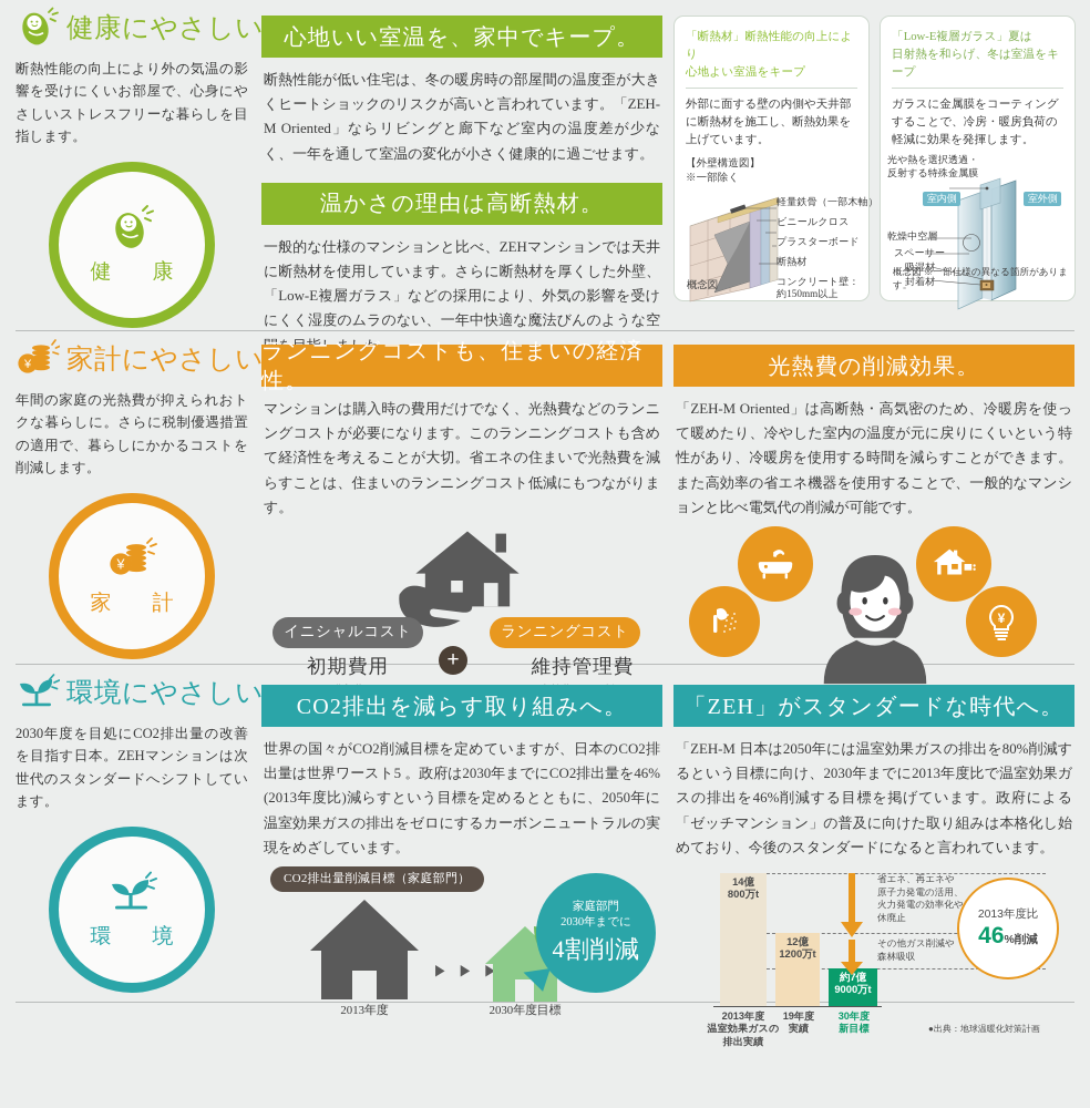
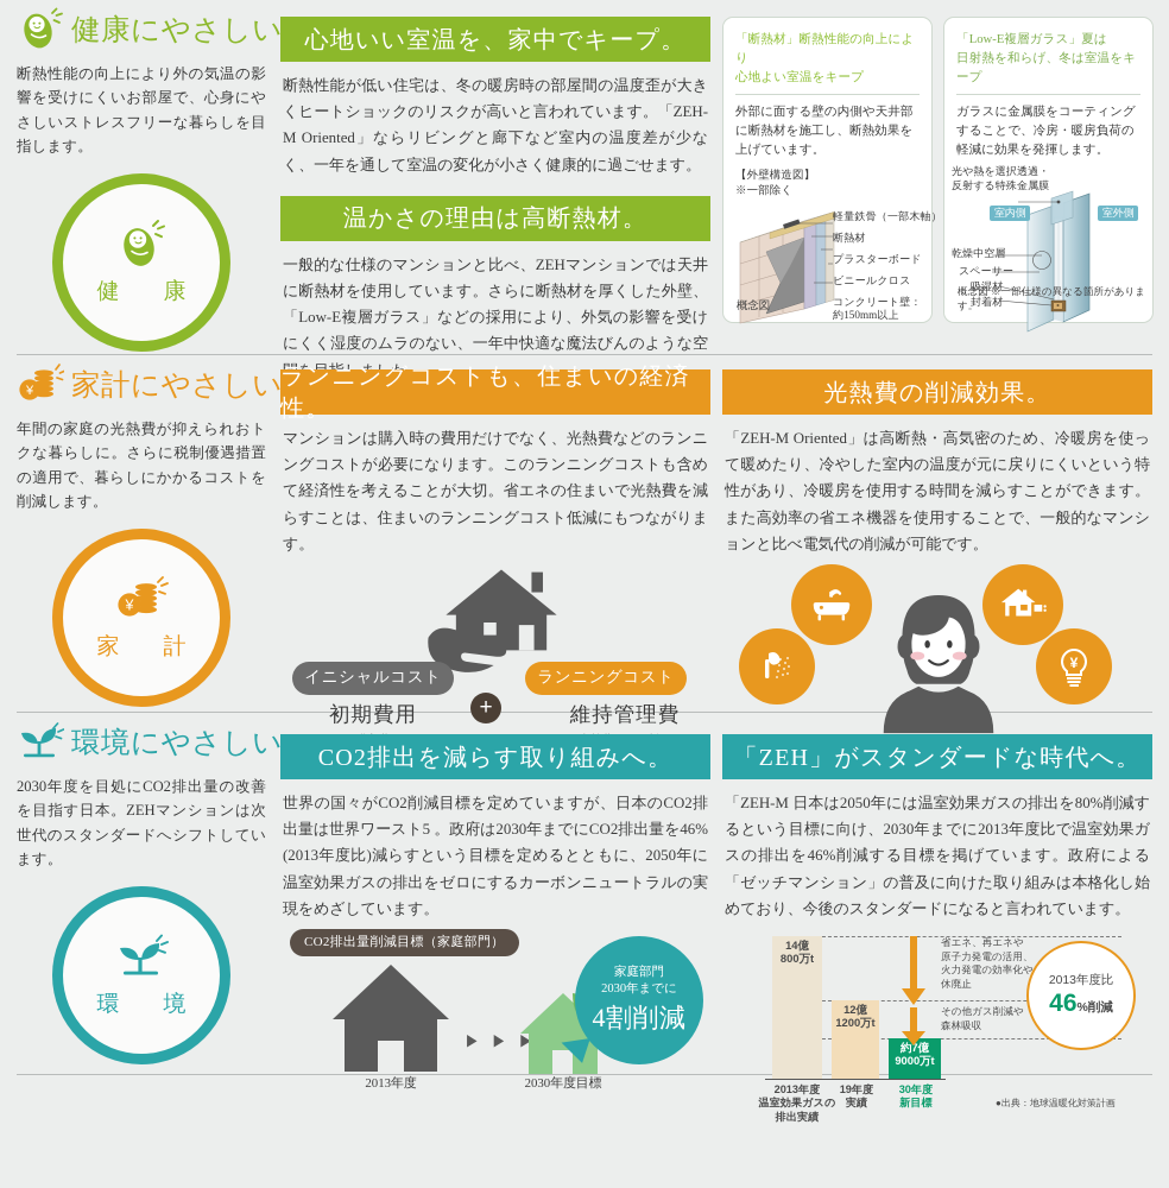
  健康にやさしい
  断熱性能の向上により外の気温の影響を受けにくいお部屋で、心身にやさしいストレスフリーな暮らしを目指します。
  健 康
  心地いい室温を、家中でキープ。
  断熱性能が低い住宅は、冬の暖房時の部屋間の温度歪が大きくヒートショックのリスクが高いと言われています。「ZEH-M Oriented」ならリビングと廊下など室内の温度差が少なく、一年を通して室温の変化が小さく健康的に過ごせます。
  温かさの理由は高断熱材。
  一般的な仕様のマンションと比べ、ZEHマンションでは天井に断熱材を使用しています。さらに断熱材を厚くした外壁、「Low-E複層ガラス」などの採用により、外気の影響を受けにくく湿度のムラのない、一年中快適な魔法びんのような空
  「断熱材」断熱性能の向上により
  心地よい室温をキープ
  外部に面する壁の内側や天井部に断熱材を施工し、断熱効果を上げています。
  【外壁構造図】
  ※一部除く
  軽量鉄骨（一部木軸）
- ビニールクロス
+ 断熱材
  プラスターボード
- 断熱材
+ ビニールクロス
  コンクリート壁：
  約150mm以上
  概念図
  「Low-E複層ガラス」夏は
  日射熱を和らげ、冬は室温をキープ
  ガラスに金属膜をコーティングすることで、冷房・暖房負荷の軽減に効果を発揮します。
  光や熱を選択透過・
  反射する特殊金属膜
  室内側
  室外側
  乾燥中空層
  スペーサー
  吸湿材
  封着材
  概念図 ※一部仕様の異なる箇所があります。
  ¥
  家計にやさしい
  年間の家庭の光熱費が抑えられおトクな暮らしに。さらに税制優遇措置の適用で、暮らしにかかるコストを削減します。
  ¥
  家 計
  ランニングコストも、住まいの経済性。
  マンションは購入時の費用だけでなく、光熱費などのランニングコストが必要になります。このランニングコストも含めて経済性を考えることが大切。省エネの住まいで光熱費を減らすことは、住まいのランニングコスト低減にもつながります。
  イニシャルコスト
  初期費用
  +
  ランニングコスト
  維持管理費
  光熱費の削減効果。
  「ZEH-M Oriented」は高断熱・高気密のため、冷暖房を使って暖めたり、冷やした室内の温度が元に戻りにくいという特性があり、冷暖房を使用する時間を減らすことができます。また高効率の省エネ機器を使用することで、一般的なマンションと比べ電気代の削減が可能です。
  ¥
  環境にやさしい
  2030年度を目処にCO2排出量の改善を目指す日本。ZEHマンションは次世代のスタンダードへシフトしています。
  環 境
  CO2排出を減らす取り組みへ。
  世界の国々がCO2削減目標を定めていますが、日本のCO2排出量は世界ワースト5 。政府は2030年までにCO2排出量を46%(2013年度比)減らすという目標を定めるとともに、2050年に温室効果ガスの排出をゼロにするカーボンニュートラルの実現をめざしています。
  CO2排出量削減目標（家庭部門）
  2013年度
  ▶ ▶ ▶
  2030年度目標
  家庭部門
  2030年までに
  4割削減
  「ZEH」がスタンダードな時代へ。
  「ZEH-M 日本は2050年には温室効果ガスの排出を80%削減するという目標に向け、2030年までに2013年度比で温室効果ガスの排出を46%削減する目標を掲げています。政府による「ゼッチマンション」の普及に向けた取り組みは本格化し始めており、今後のスタンダードになると言われています。
  14億
  800万t
  12億
  1200万t
  約7億
  9000万t
  2013年度
  温室効果ガスの
  排出実績
  19年度
  実績
  30年度
  新目標
  省エネ、再エネや
  原子力発電の活用、
  火力発電の効率化や
  休廃止
  その他ガス削減や
  森林吸収
  2013年度比
  46%削減
  ●出典：地球温暖化対策計画
